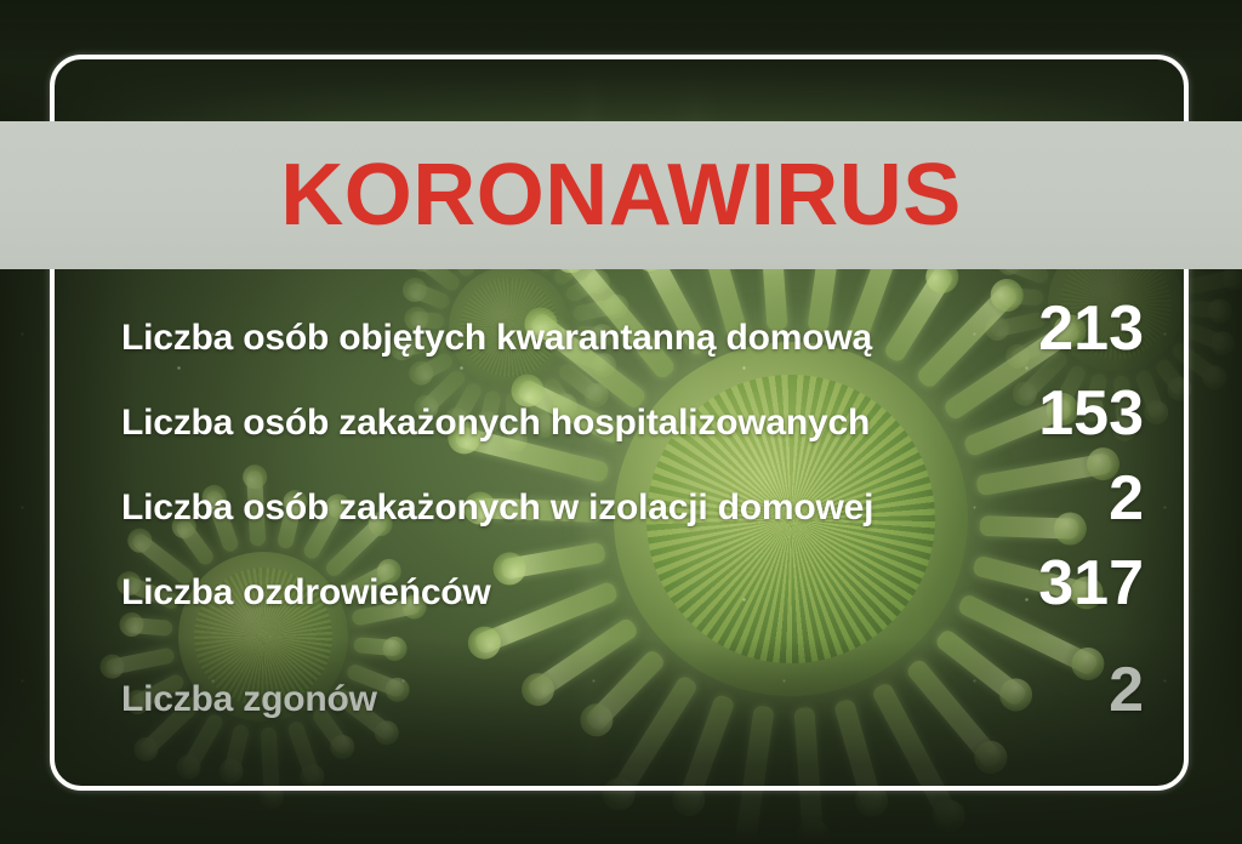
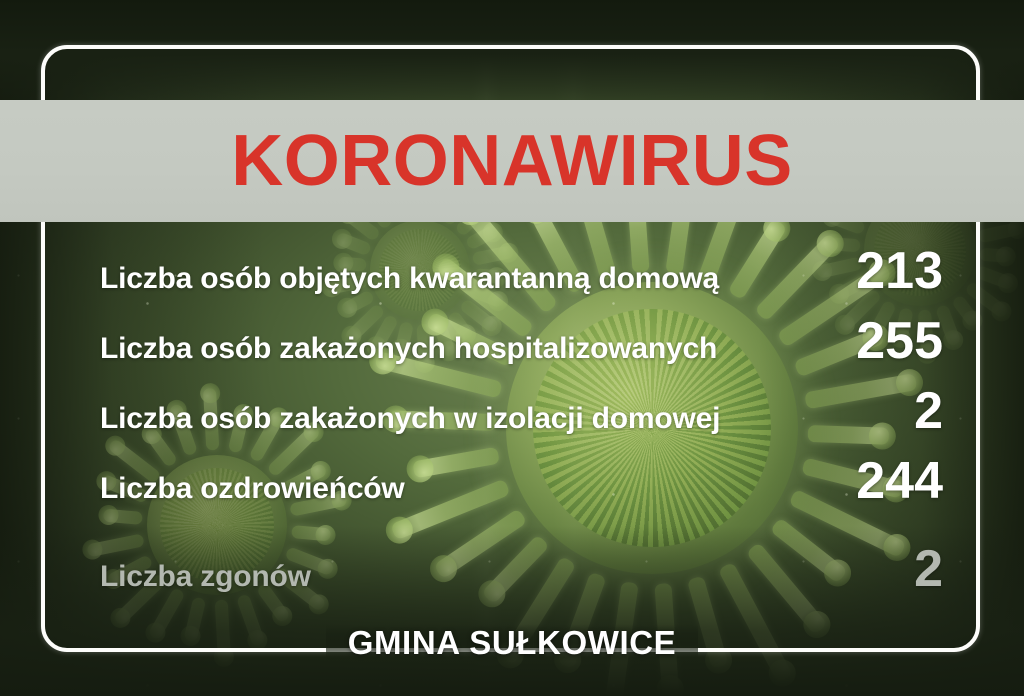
  KORONAWIRUS
  Liczba osób objętych kwarantanną domową
  213
  Liczba osób zakażonych hospitalizowanych
- 153
+ 255
  Liczba osób zakażonych w izolacji domowej
  2
  Liczba ozdrowieńców
- 317
+ 244
  Liczba zgonów
  2
+ GMINA SUŁKOWICE
